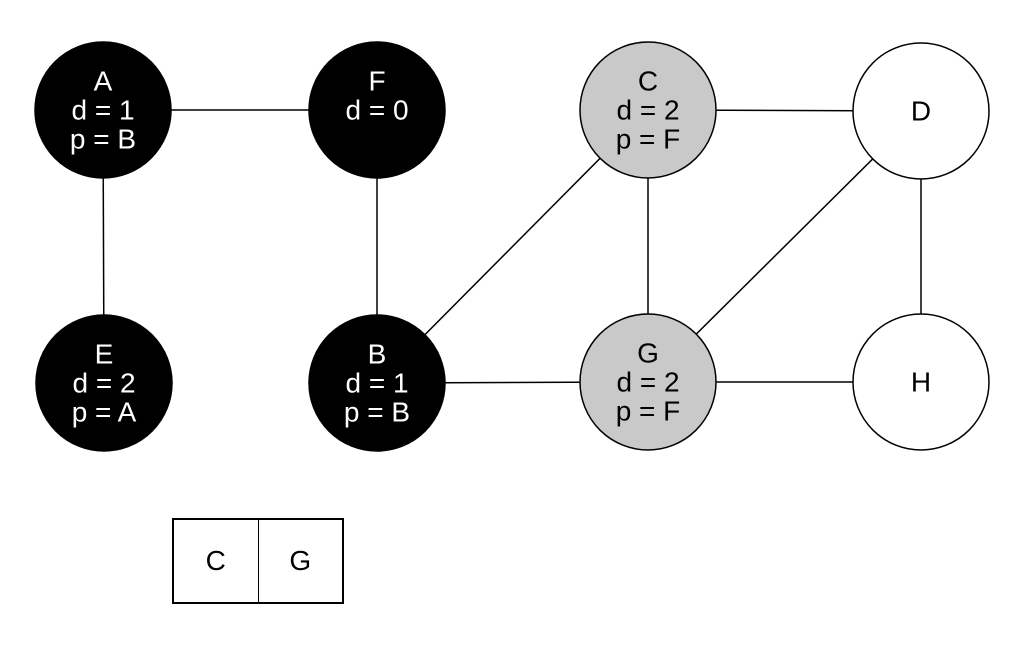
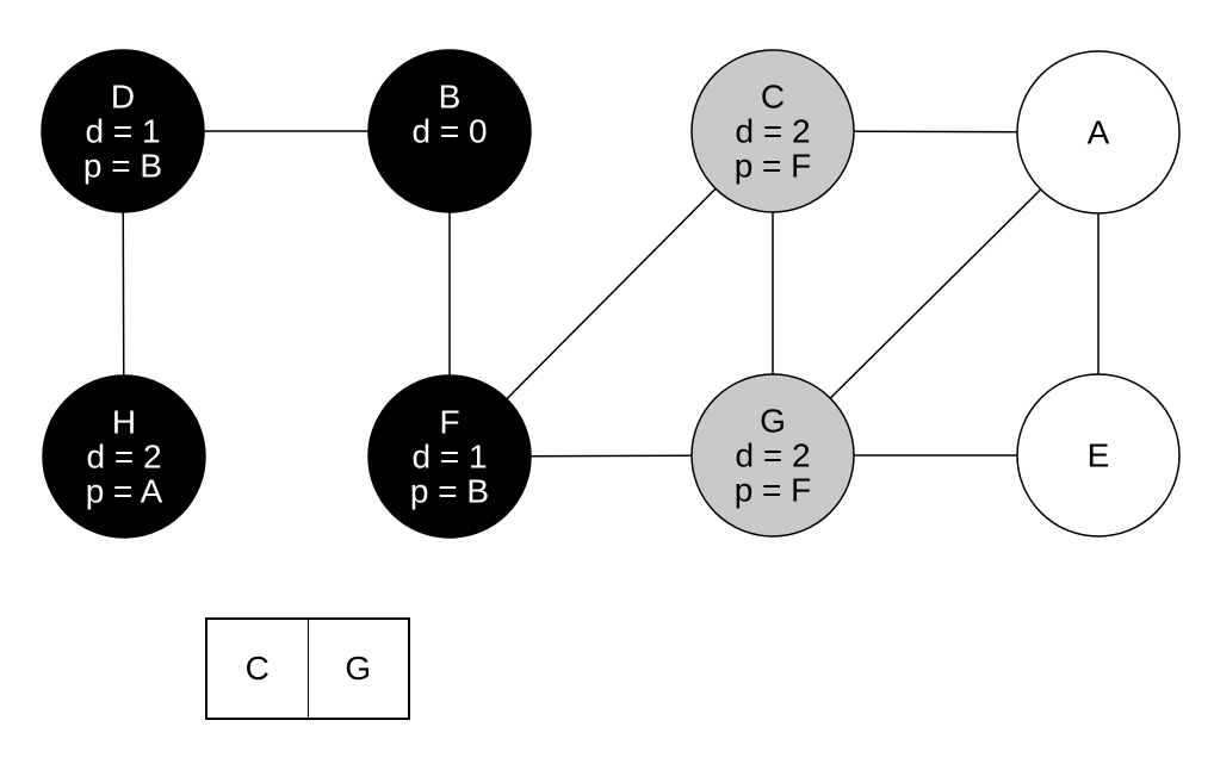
- A
+ D
  d = 1
  p = B
- F
+ B
  d = 0
  C
  d = 2
  p = F
- D
+ A
- E
+ H
  d = 2
  p = A
- B
+ F
  d = 1
  p = B
  G
  d = 2
  p = F
- H
+ E
  C
  G
